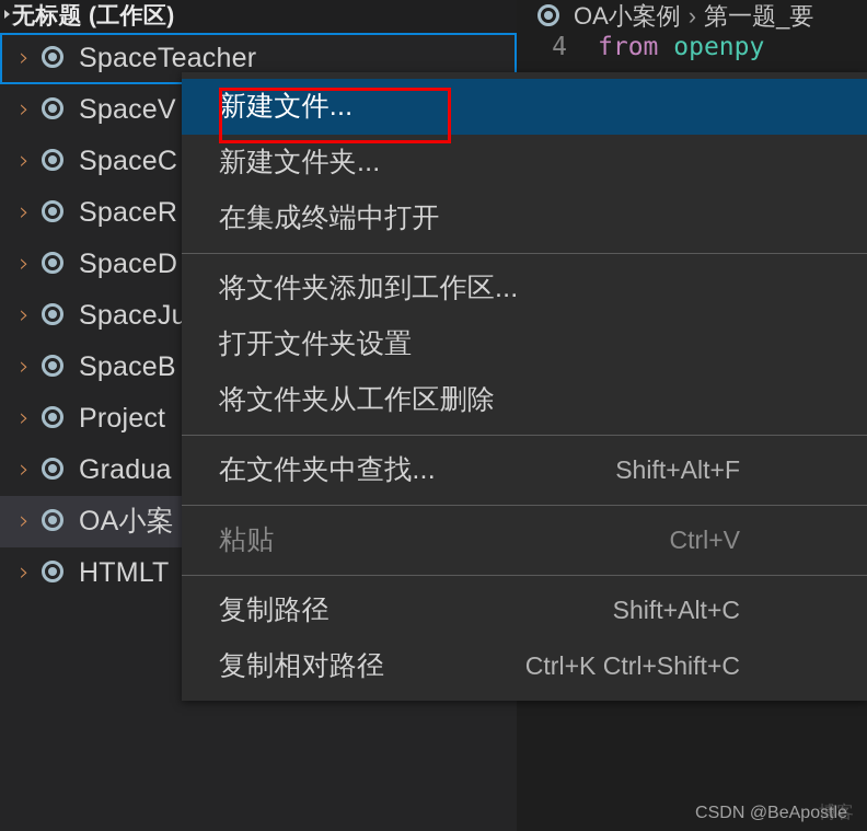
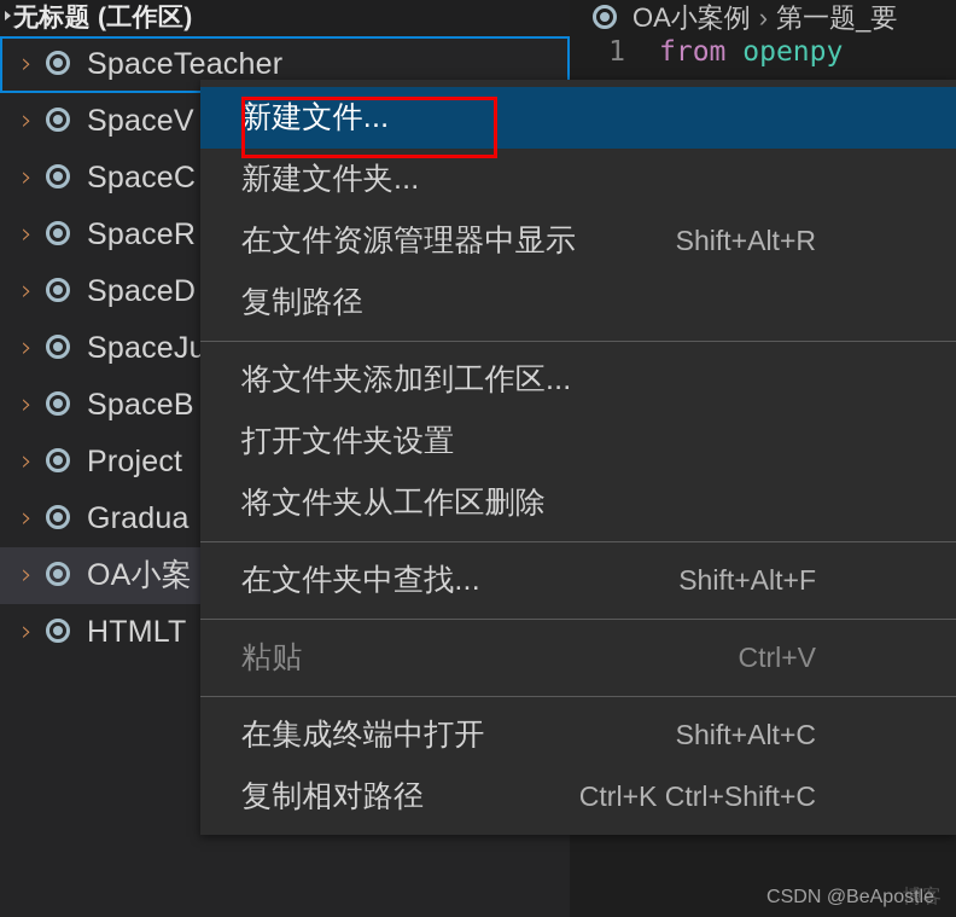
  无标题 (工作区)
  ›
  SpaceTeacher
  ›
  SpaceV
  ›
  SpaceC
  ›
  SpaceR
  ›
  SpaceD
  ›
  SpaceJu
  ›
  SpaceB
  ›
  Project
  ›
  Gradua
  ›
  OA小案
  ›
  HTMLT
  OA小案例
  ›
  第一题_要
- 4 from openpy
+ 1 from openpy
  新建文件...
  新建文件夹...
+ 在文件资源管理器中显示
+ Shift+Alt+R
- 在集成终端中打开
+ 复制路径
  将文件夹添加到工作区...
  打开文件夹设置
  将文件夹从工作区删除
  在文件夹中查找...
  Shift+Alt+F
  粘贴
  Ctrl+V
- 复制路径
+ 在集成终端中打开
  Shift+Alt+C
  复制相对路径
  Ctrl+K Ctrl+Shift+C
  CSDN @BeApostle博客
